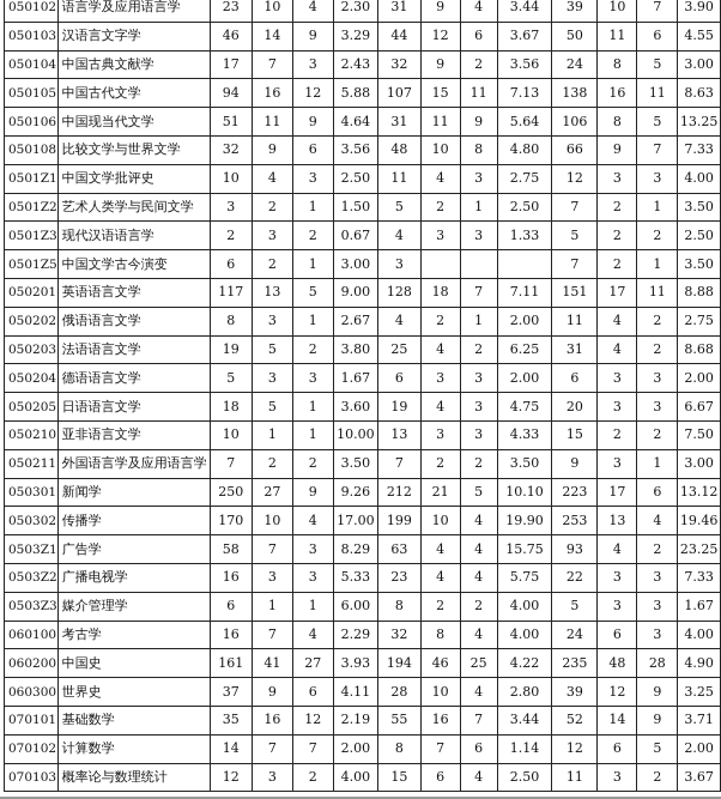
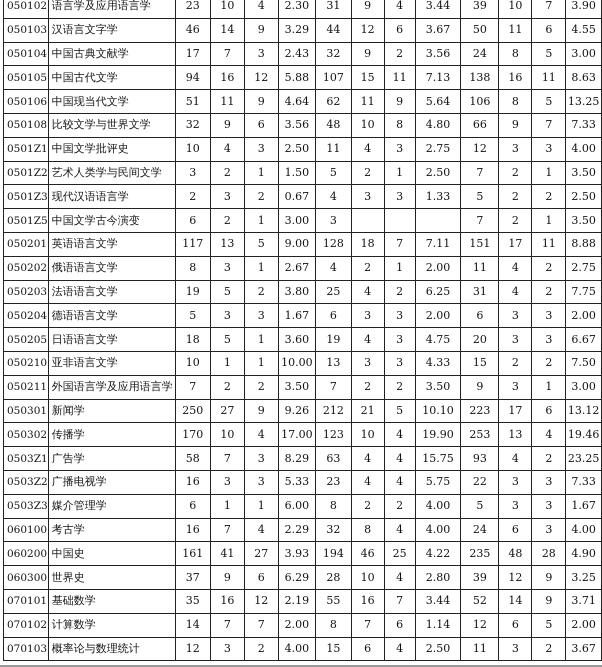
  050102	语言学及应用语言学	23	10	4	2.30	31	9	4	3.44	39	10	7	3.90
  050103	汉语言文字学	46	14	9	3.29	44	12	6	3.67	50	11	6	4.55
  050104	中国古典文献学	17	7	3	2.43	32	9	2	3.56	24	8	5	3.00
  050105	中国古代文学	94	16	12	5.88	107	15	11	7.13	138	16	11	8.63
- 050106	中国现当代文学	51	11	9	4.64	31	11	9	5.64	106	8	5	13.25
+ 050106	中国现当代文学	51	11	9	4.64	62	11	9	5.64	106	8	5	13.25
  050108	比较文学与世界文学	32	9	6	3.56	48	10	8	4.80	66	9	7	7.33
  0501Z1	中国文学批评史	10	4	3	2.50	11	4	3	2.75	12	3	3	4.00
  0501Z2	艺术人类学与民间文学	3	2	1	1.50	5	2	1	2.50	7	2	1	3.50
  0501Z3	现代汉语语言学	2	3	2	0.67	4	3	3	1.33	5	2	2	2.50
  0501Z5	中国文学古今演变	6	2	1	3.00	3				7	2	1	3.50
  050201	英语语言文学	117	13	5	9.00	128	18	7	7.11	151	17	11	8.88
  050202	俄语语言文学	8	3	1	2.67	4	2	1	2.00	11	4	2	2.75
- 050203	法语语言文学	19	5	2	3.80	25	4	2	6.25	31	4	2	8.68
+ 050203	法语语言文学	19	5	2	3.80	25	4	2	6.25	31	4	2	7.75
  050204	德语语言文学	5	3	3	1.67	6	3	3	2.00	6	3	3	2.00
  050205	日语语言文学	18	5	1	3.60	19	4	3	4.75	20	3	3	6.67
  050210	亚非语言文学	10	1	1	10.00	13	3	3	4.33	15	2	2	7.50
  050211	外国语言学及应用语言学	7	2	2	3.50	7	2	2	3.50	9	3	1	3.00
  050301	新闻学	250	27	9	9.26	212	21	5	10.10	223	17	6	13.12
- 050302	传播学	170	10	4	17.00	199	10	4	19.90	253	13	4	19.46
+ 050302	传播学	170	10	4	17.00	123	10	4	19.90	253	13	4	19.46
  0503Z1	广告学	58	7	3	8.29	63	4	4	15.75	93	4	2	23.25
  0503Z2	广播电视学	16	3	3	5.33	23	4	4	5.75	22	3	3	7.33
  0503Z3	媒介管理学	6	1	1	6.00	8	2	2	4.00	5	3	3	1.67
  060100	考古学	16	7	4	2.29	32	8	4	4.00	24	6	3	4.00
  060200	中国史	161	41	27	3.93	194	46	25	4.22	235	48	28	4.90
- 060300	世界史	37	9	6	4.11	28	10	4	2.80	39	12	9	3.25
+ 060300	世界史	37	9	6	6.29	28	10	4	2.80	39	12	9	3.25
  070101	基础数学	35	16	12	2.19	55	16	7	3.44	52	14	9	3.71
  070102	计算数学	14	7	7	2.00	8	7	6	1.14	12	6	5	2.00
  070103	概率论与数理统计	12	3	2	4.00	15	6	4	2.50	11	3	2	3.67
